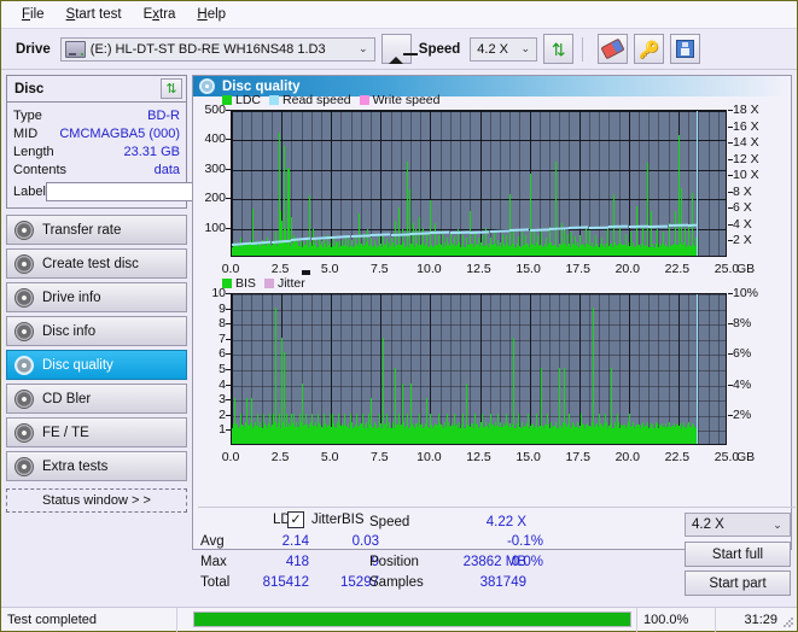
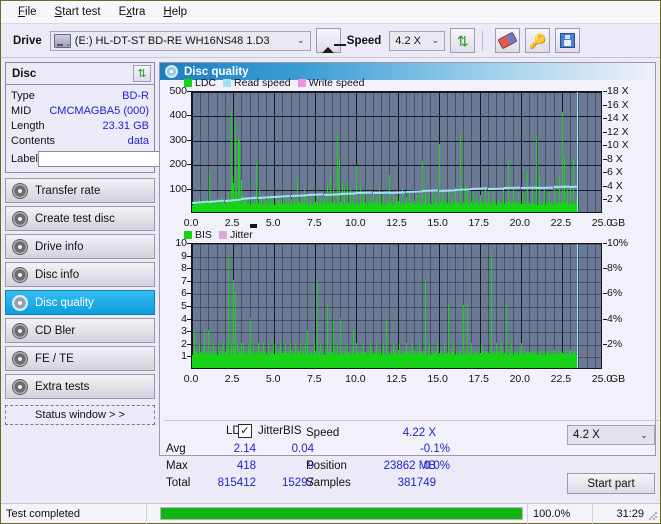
  File
  Start test
  Extra
  Help
  Drive
  (E:) HL-DT-ST BD-RE WH16NS48 1.D3
  ⌄
  Speed
  4.2 X
  ⌄
  ⇅
  🔑
  Disc
  ⇅
  Type
  BD-R
  MID
  CMCMAGBA5 (000)
  Length
  23.31 GB
  Contents
  data
  Label
  Transfer rate
  Create test disc
  Drive info
  Disc info
  Disc quality
  CD Bler
  FE / TE
  Extra tests
  Status window > >
  Disc quality
  LDC
  Read speed
  Write speed
  0.0
  2.5
  5.0
  7.5
  10.0
  12.5
  15.0
  17.5
  20.0
  22.5
  25.0
  GB
  100
  200
  300
  400
  500
  2 X
  4 X
  6 X
  8 X
  10 X
  12 X
  14 X
  16 X
  18 X
  BIS
  Jitter
  0.0
  2.5
  5.0
  7.5
  10.0
  12.5
  15.0
  17.5
  20.0
  22.5
  25.0
  GB
  1
  2
  3
  4
  5
  6
  7
  8
  9
  10
  2%
  4%
  6%
  8%
  10%
  BIS
  Avg
  2.14
- 0.03
+ 0.04
  -0.1%
  Max
  418
  9
  0.0%
  Total
  815412
  15297
  ✓
  Jitter
  Speed
  4.22 X
  Position
  23862 MB
  Samples
  381749
  4.2 X
  ⌄
- Start full
  Start part
  Test completed
  100.0%
  31:29
